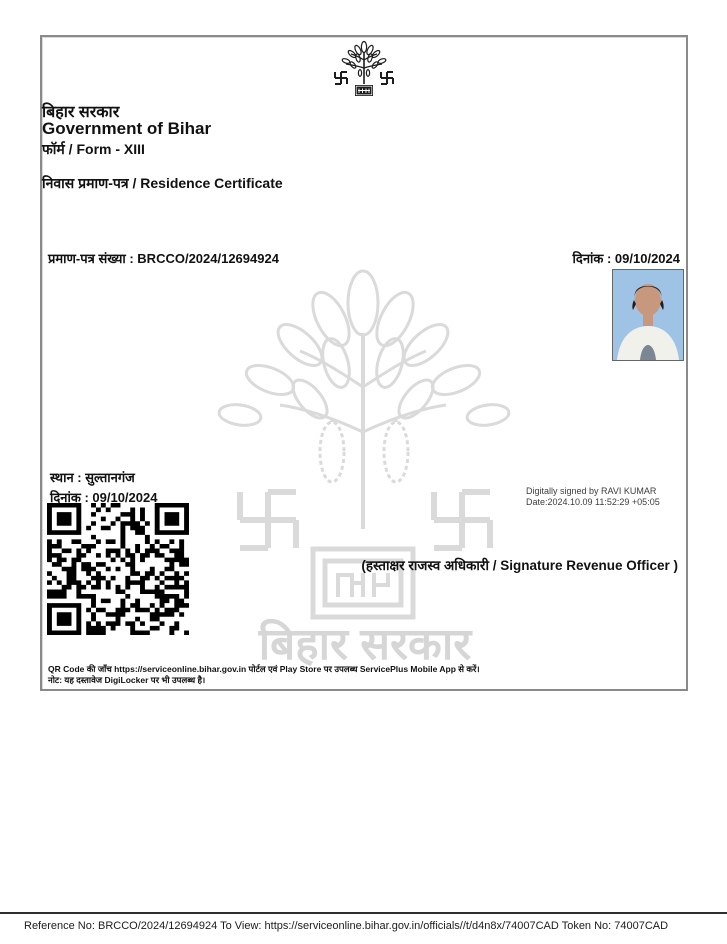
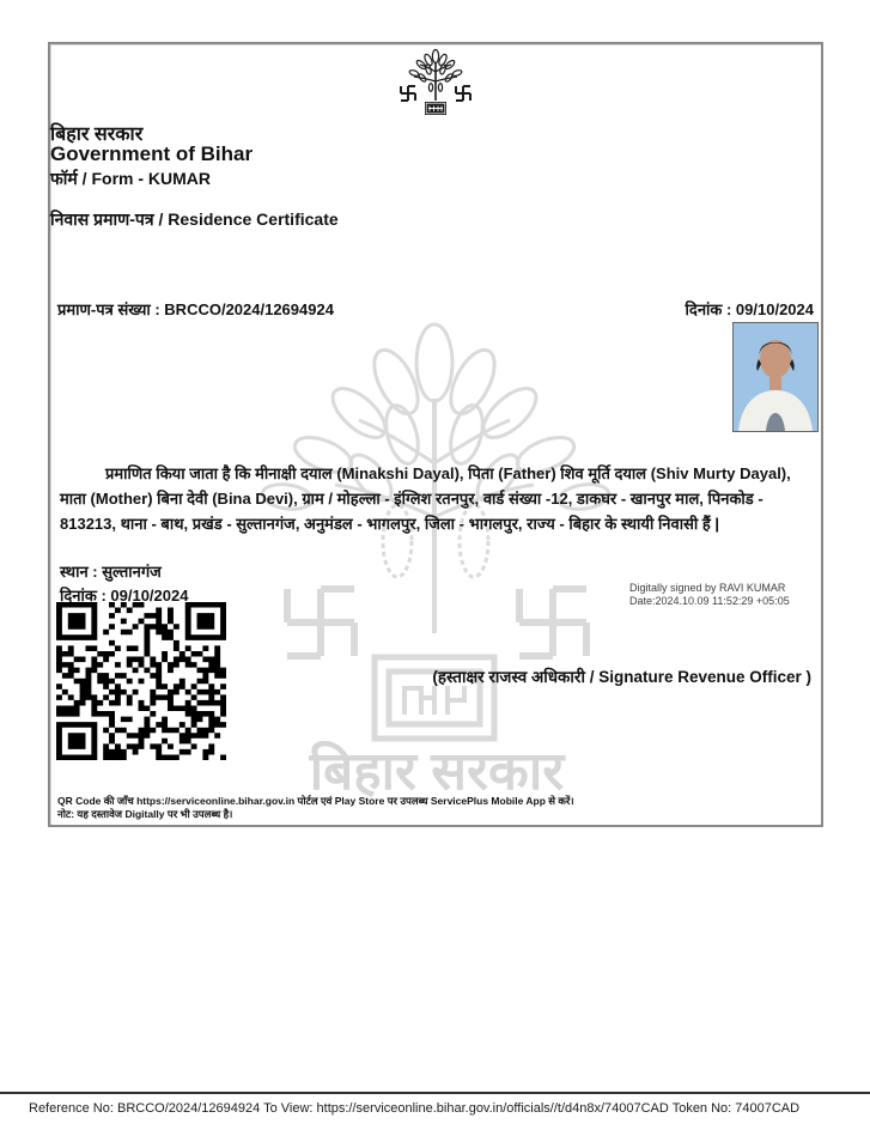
  बिहार सरकार
  बिहार सरकार
  Government of Bihar
- फॉर्म / Form - XIII
+ फॉर्म / Form - KUMAR
  निवास प्रमाण-पत्र / Residence Certificate
  प्रमाण-पत्र संख्या : BRCCO/2024/12694924
  दिनांक : 09/10/2024
+ प्रमाणित किया जाता है कि मीनाक्षी दयाल (Minakshi Dayal), पिता (Father) शिव मूर्ति दयाल (Shiv Murty Dayal), माता (Mother) बिना देवी (Bina Devi), ग्राम / मोहल्ला - इंग्लिश रतनपुर, वार्ड संख्या -12, डाकघर - खानपुर माल, पिनकोड - 813213, थाना - बाथ, प्रखंड - सुल्तानगंज, अनुमंडल - भागलपुर, जिला - भागलपुर, राज्य - बिहार के स्थायी निवासी हैं |
  स्थान : सुल्तानगंज
  दिनांक : 09/10/2024
  Digitally signed by RAVI KUMAR
  Date:2024.10.09 11:52:29 +05:05
  (हस्ताक्षर राजस्व अधिकारी / Signature Revenue Officer )
  QR Code की जाँच https://serviceonline.bihar.gov.in पोर्टल एवं Play Store पर उपलब्ध ServicePlus Mobile App से करें।
- नोट: यह दस्तावेज DigiLocker पर भी उपलब्ध है।
+ नोट: यह दस्तावेज Digitally पर भी उपलब्ध है।
  Reference No: BRCCO/2024/12694924 To View: https://serviceonline.bihar.gov.in/officials//t/d4n8x/74007CAD Token No: 74007CAD
